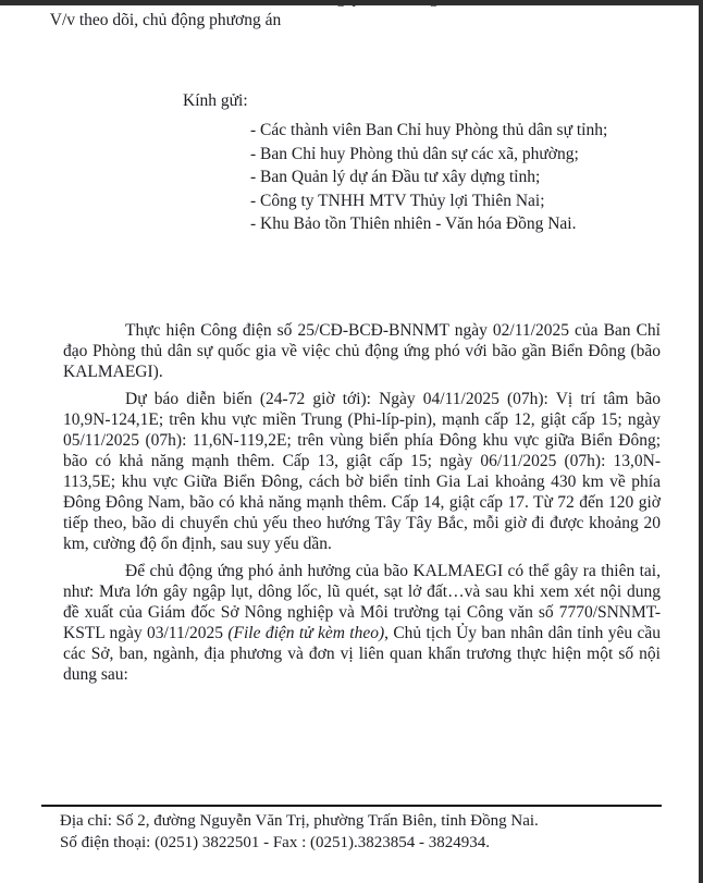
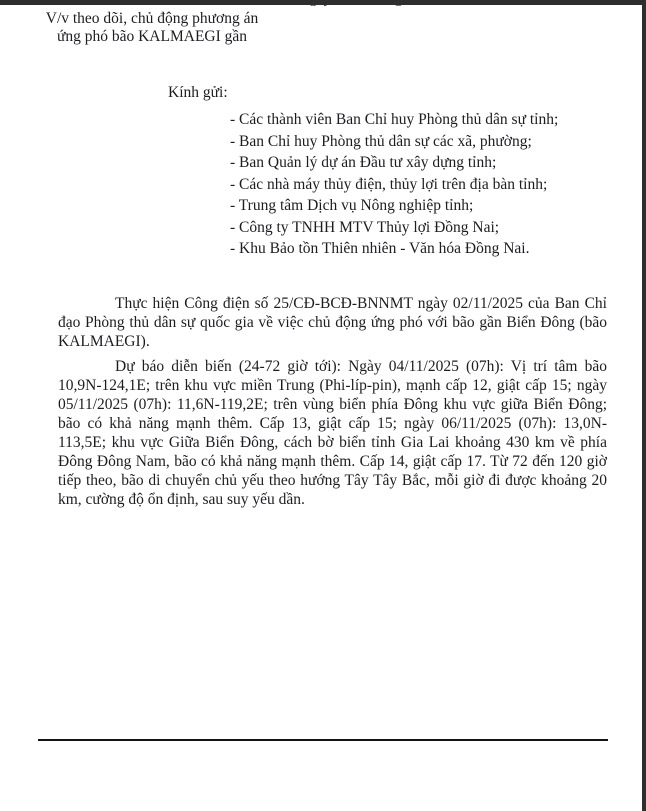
  V/v theo dõi, chủ động phương án
+ ứng phó bão KALMAEGI gần
  Kính gửi:
  - Các thành viên Ban Chỉ huy Phòng thủ dân sự tỉnh;
  - Ban Chỉ huy Phòng thủ dân sự các xã, phường;
  - Ban Quản lý dự án Đầu tư xây dựng tỉnh;
+ - Các nhà máy thủy điện, thủy lợi trên địa bàn tỉnh;
+ - Trung tâm Dịch vụ Nông nghiệp tỉnh;
- - Công ty TNHH MTV Thủy lợi Thiên Nai;
+ - Công ty TNHH MTV Thủy lợi Đồng Nai;
  - Khu Bảo tồn Thiên nhiên - Văn hóa Đồng Nai.
  Thực hiện Công điện số 25/CĐ-BCĐ-BNNMT ngày 02/11/2025 của Ban Chỉ đạo Phòng thủ dân sự quốc gia về việc chủ động ứng phó với bão gần Biển Đông (bão KALMAEGI).
  Dự báo diễn biến (24-72 giờ tới): Ngày 04/11/2025 (07h): Vị trí tâm bão 10,9N-124,1E; trên khu vực miền Trung (Phi-líp-pin), mạnh cấp 12, giật cấp 15; ngày 05/11/2025 (07h): 11,6N-119,2E; trên vùng biển phía Đông khu vực giữa Biển Đông; bão có khả năng mạnh thêm. Cấp 13, giật cấp 15; ngày 06/11/2025 (07h): 13,0N-113,5E; khu vực Giữa Biển Đông, cách bờ biển tỉnh Gia Lai khoảng 430 km về phía Đông Đông Nam, bão có khả năng mạnh thêm. Cấp 14, giật cấp 17. Từ 72 đến 120 giờ tiếp theo, bão di chuyển chủ yếu theo hướng Tây Tây Bắc, mỗi giờ đi được khoảng 20 km, cường độ ổn định, sau suy yếu dần.
- Để chủ động ứng phó ảnh hưởng của bão KALMAEGI có thể gây ra thiên tai, như: Mưa lớn gây ngập lụt, dông lốc, lũ quét, sạt lở đất…và sau khi xem xét nội dung đề xuất của Giám đốc Sở Nông nghiệp và Môi trường tại Công văn số 7770/SNNMT-KSTL ngày 03/11/2025 (File điện tử kèm theo), Chủ tịch Ủy ban nhân dân tỉnh yêu cầu các Sở, ban, ngành, địa phương và đơn vị liên quan khẩn trương thực hiện một số nội dung sau:
- Địa chỉ: Số 2, đường Nguyễn Văn Trị, phường Trấn Biên, tỉnh Đồng Nai.
- Số điện thoại: (0251) 3822501 - Fax : (0251).3823854 - 3824934.
